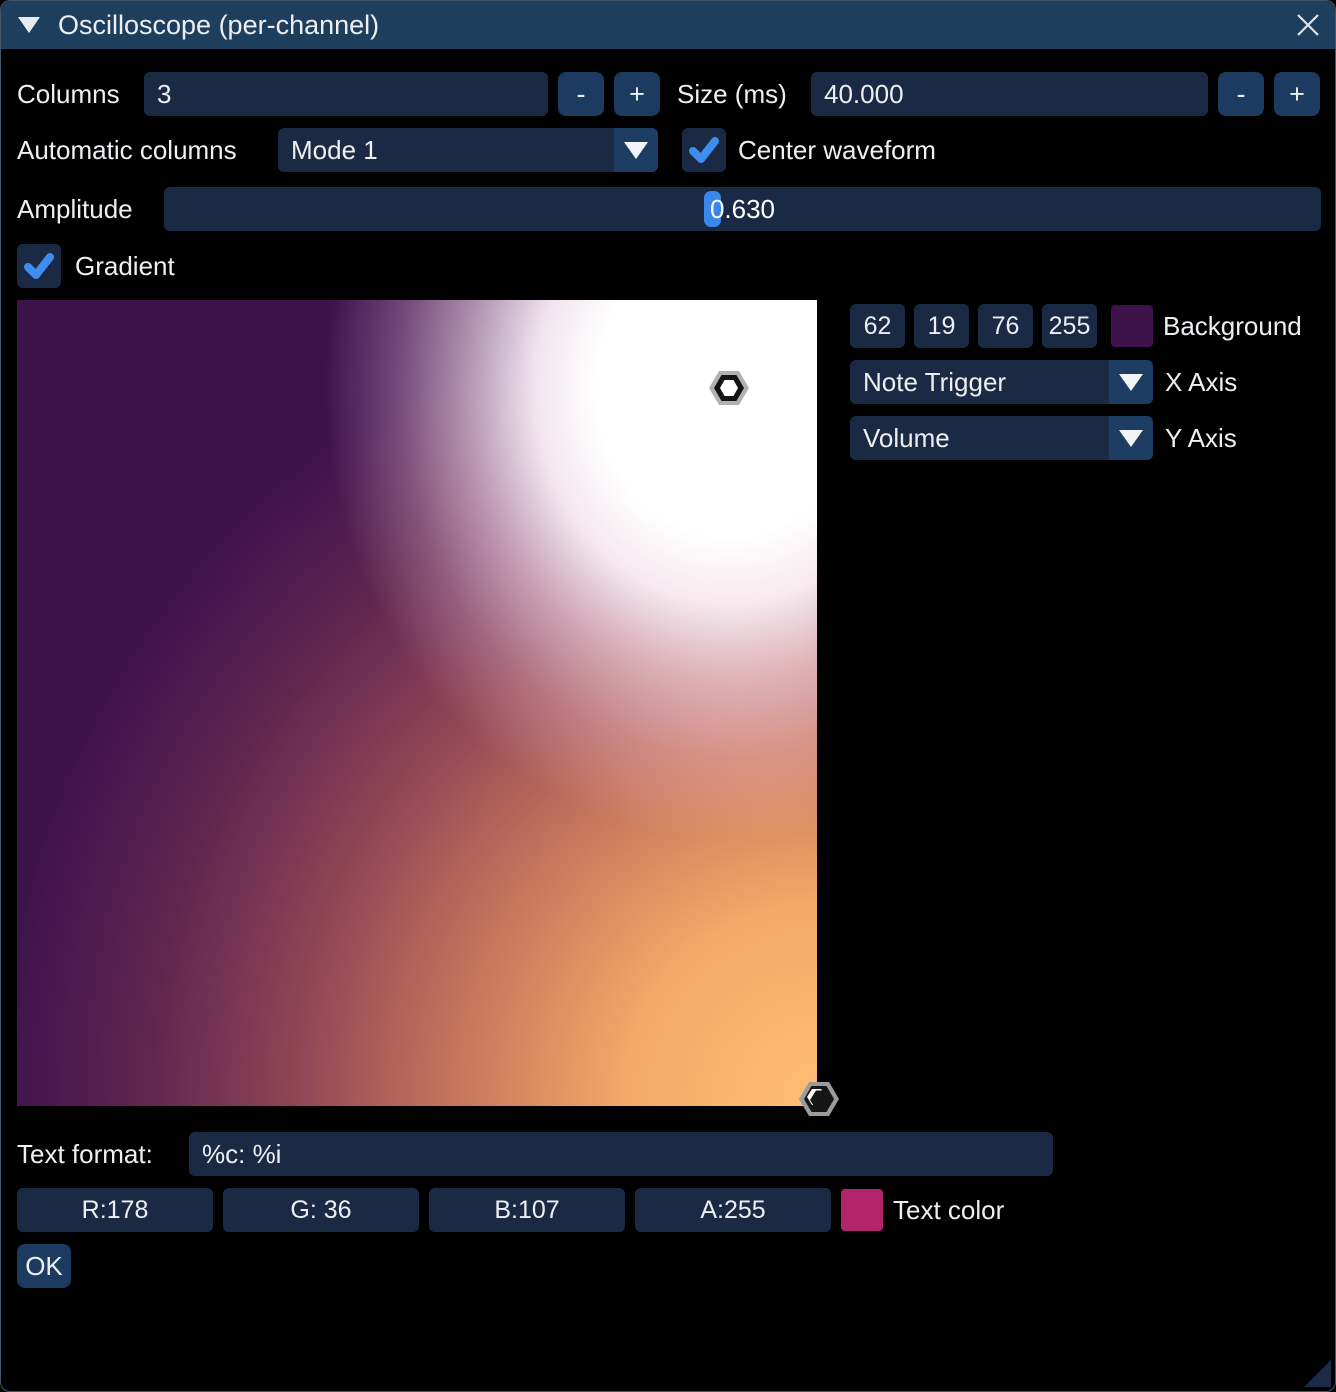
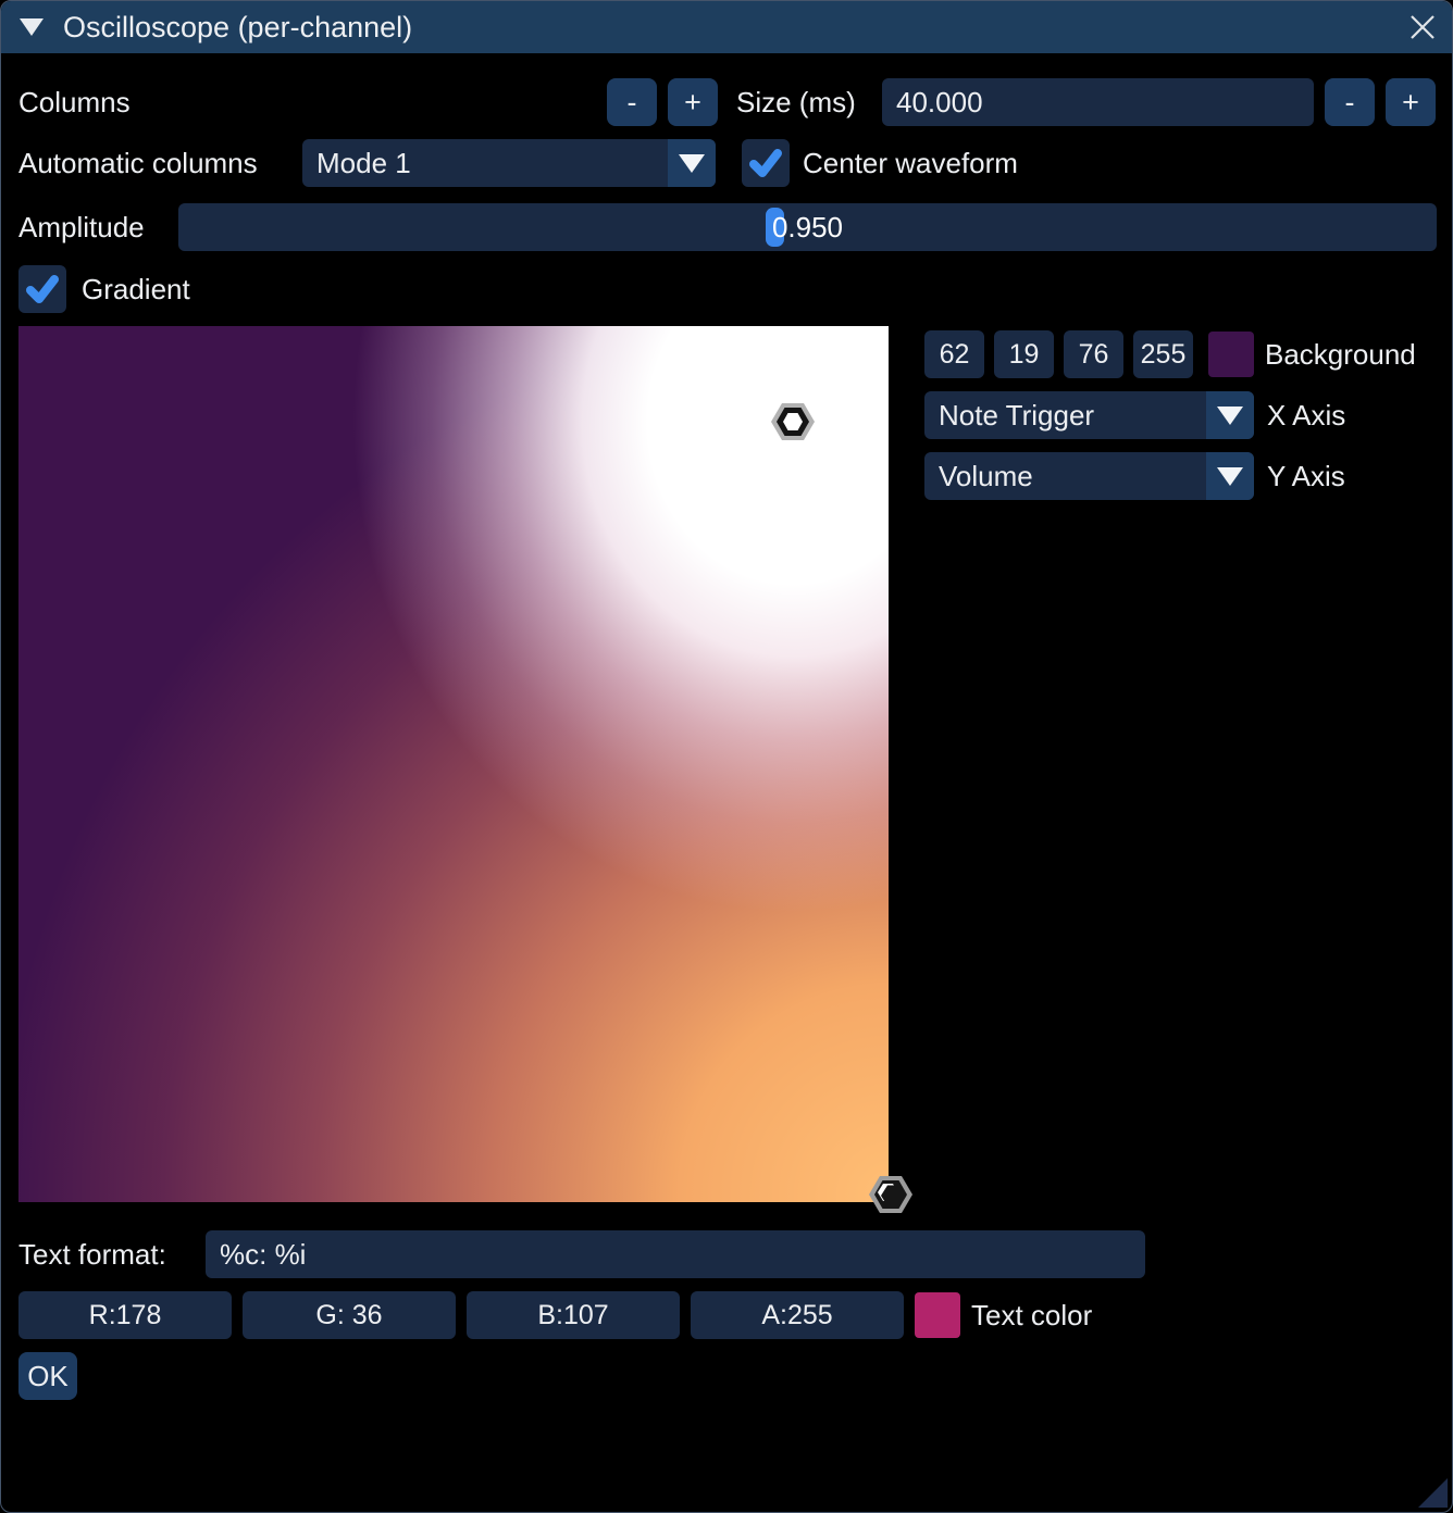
  Oscilloscope (per-channel)
  Columns
- 3
  -
  +
  Size (ms)
  40.000
  -
  +
  Automatic columns
  Mode 1
  Center waveform
  Amplitude
- 0.630
+ 0.950
  Gradient
  62
  19
  76
  255
  Background
  Note Trigger
  X Axis
  Volume
  Y Axis
  Text format:
  %c: %i
  R:178
  G: 36
  B:107
  A:255
  Text color
  OK
